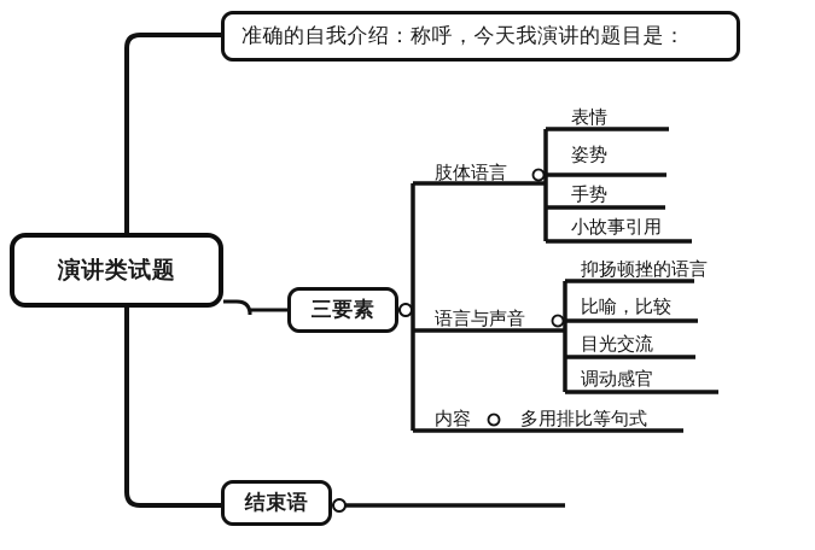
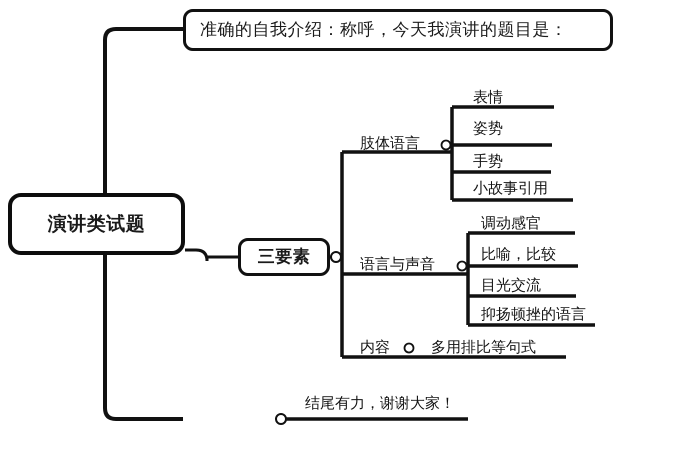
  演讲类试题
  准确的自我介绍：称呼，今天我演讲的题目是：
  三要素
- 结束语
  肢体语言
  语言与声音
  内容
  表情
  姿势
  手势
  小故事引用
- 抑扬顿挫的语言
+ 调动感官
  比喻，比较
  目光交流
- 调动感官
+ 抑扬顿挫的语言
  多用排比等句式
+ 结尾有力，谢谢大家！
